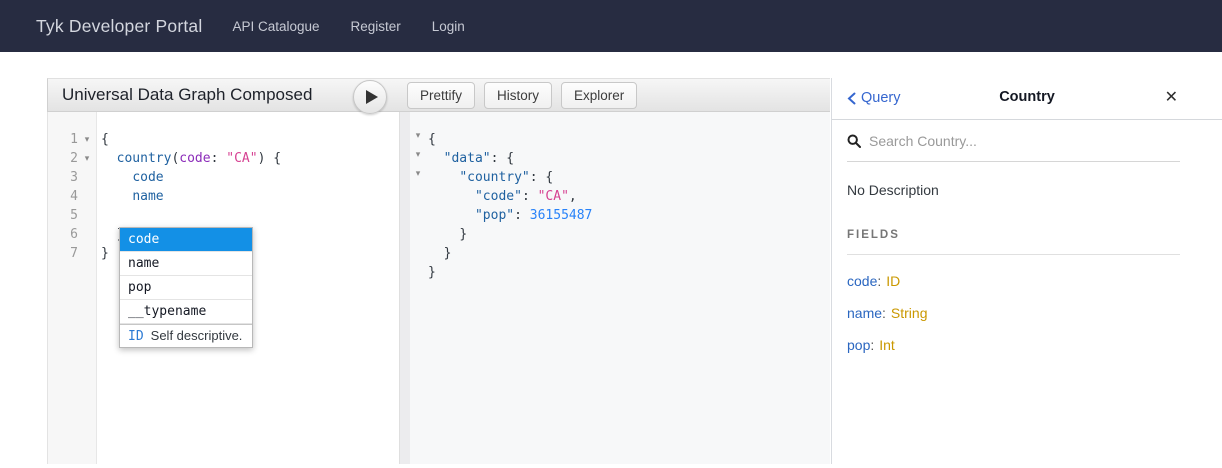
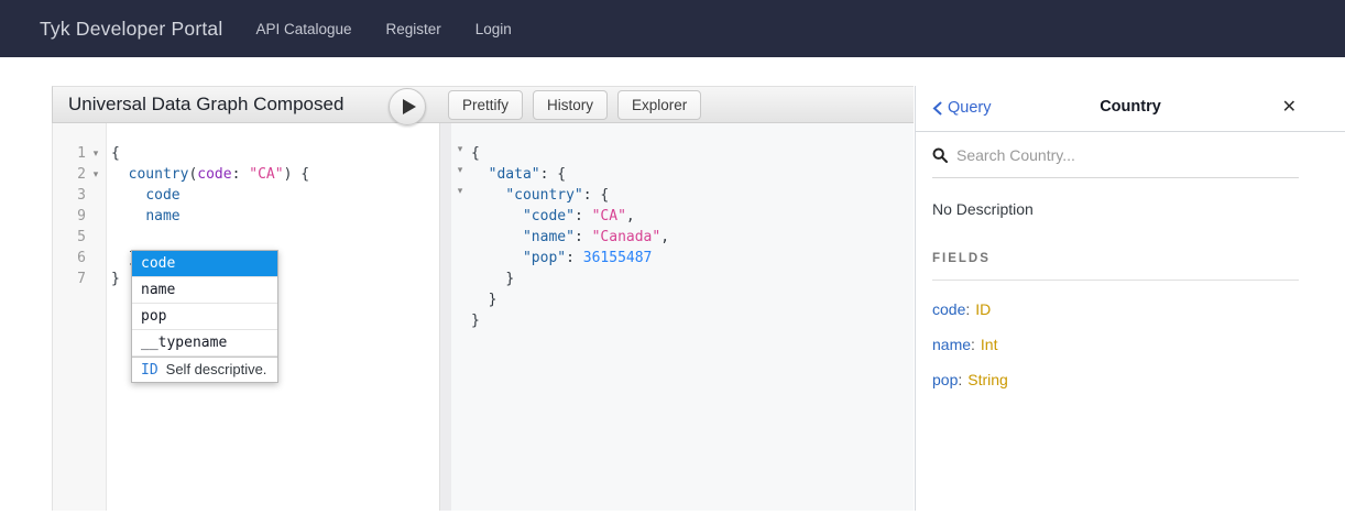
  Tyk Developer Portal
  API Catalogue
  Register
  Login
  Universal Data Graph Composed
  Prettify
  History
  Explorer
  1
  ▾
  2
  ▾
  3
- 4
+ 9
  5
  6
  7
  {
  country(code: "CA") {
  code
  name
  }
  ▾
  ▾
  ▾
  {
  "data": {
  "country": {
  "code": "CA",
+ "name": "Canada",
  "pop": 36155487
  }
  }
  }
  code
  name
  pop
  __typename
  ID
  Self descriptive.
  Query
  Country
  ✕
  Search Country...
  No Description
  FIELDS
  code
  :
  ID
  name
  :
- String
+ Int
  pop
  :
- Int
+ String
